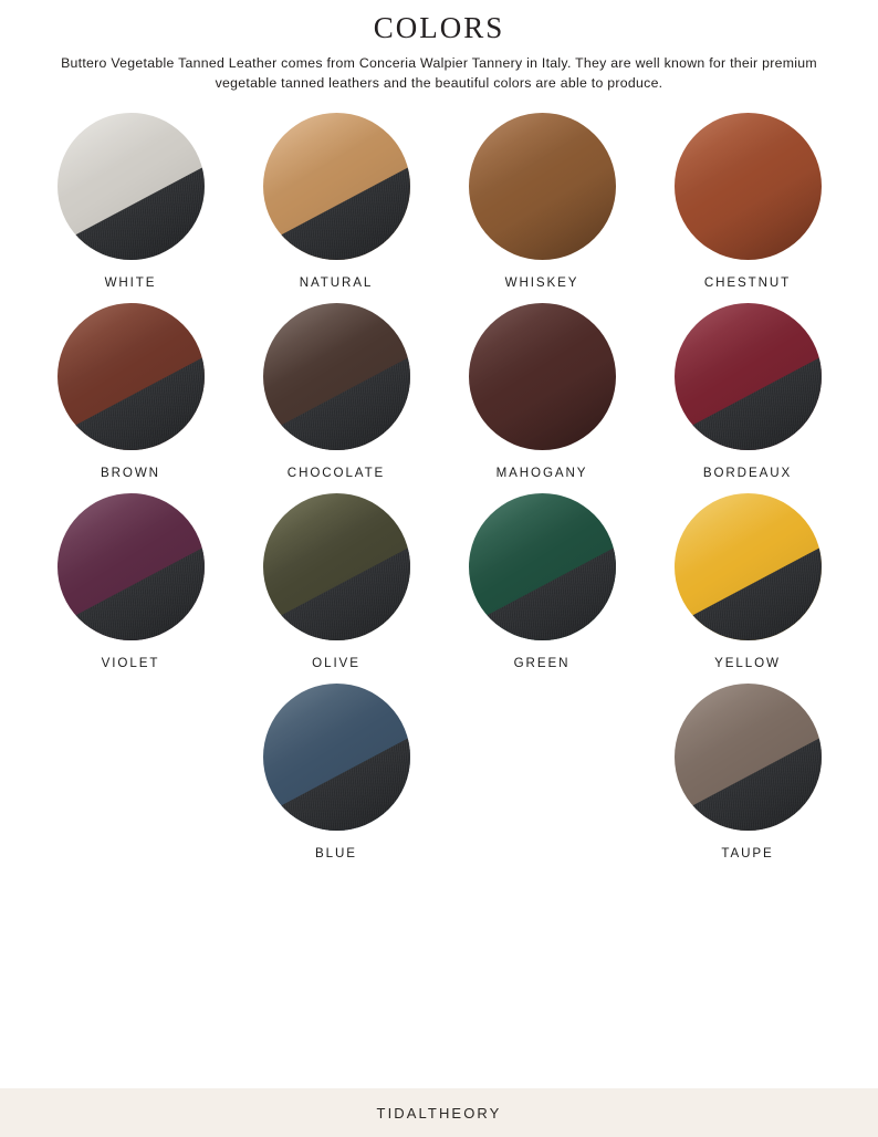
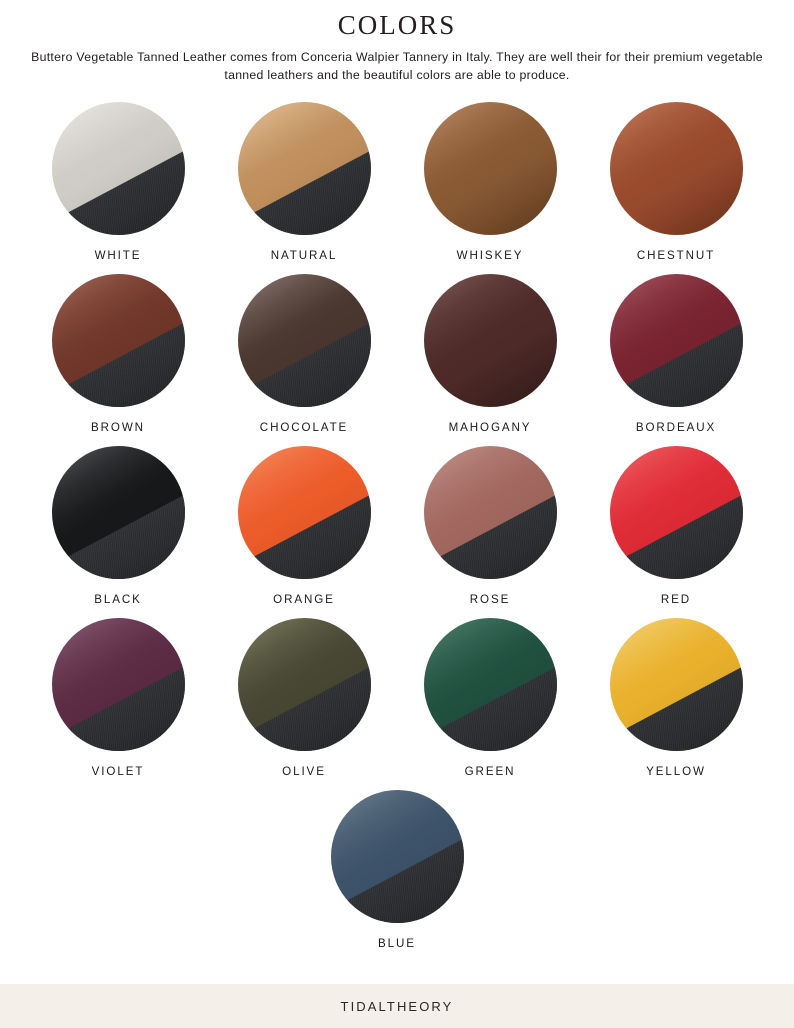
  COLORS
- Buttero Vegetable Tanned Leather comes from Conceria Walpier Tannery in Italy. They are well known for their premium vegetable tanned leathers and the beautiful colors are able to produce.
+ Buttero Vegetable Tanned Leather comes from Conceria Walpier Tannery in Italy. They are well their for their premium vegetable tanned leathers and the beautiful colors are able to produce.
  WHITE
  NATURAL
  WHISKEY
  CHESTNUT
  BROWN
  CHOCOLATE
  MAHOGANY
  BORDEAUX
+ BLACK
+ ORANGE
+ ROSE
+ RED
  VIOLET
  OLIVE
  GREEN
  YELLOW
  BLUE
- TAUPE
  TIDALTHEORY
